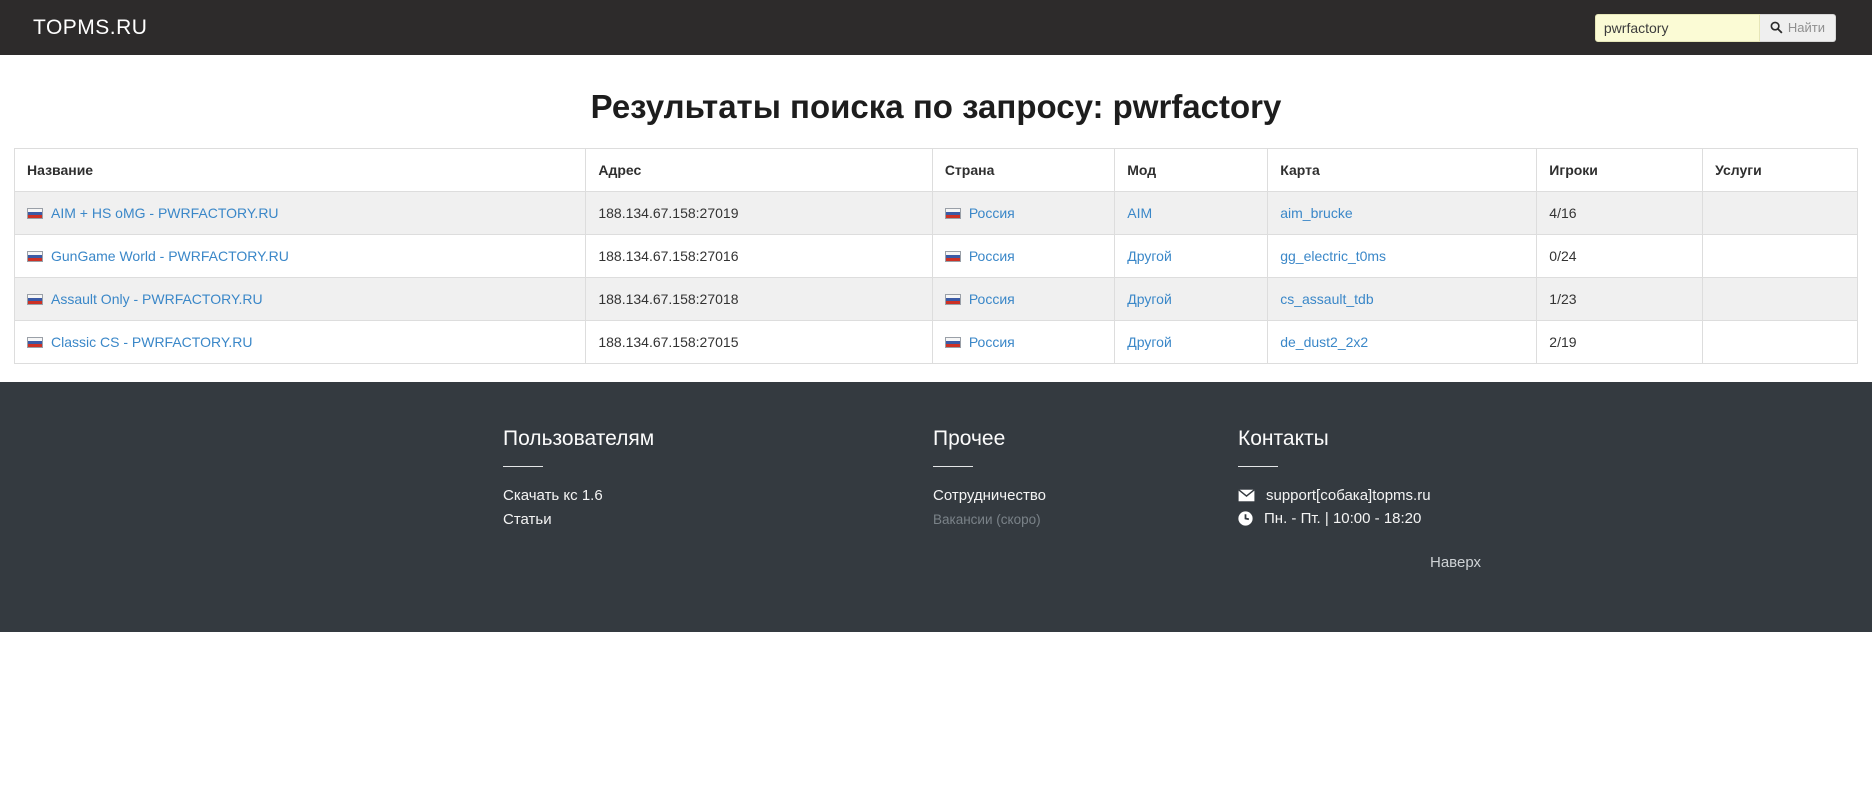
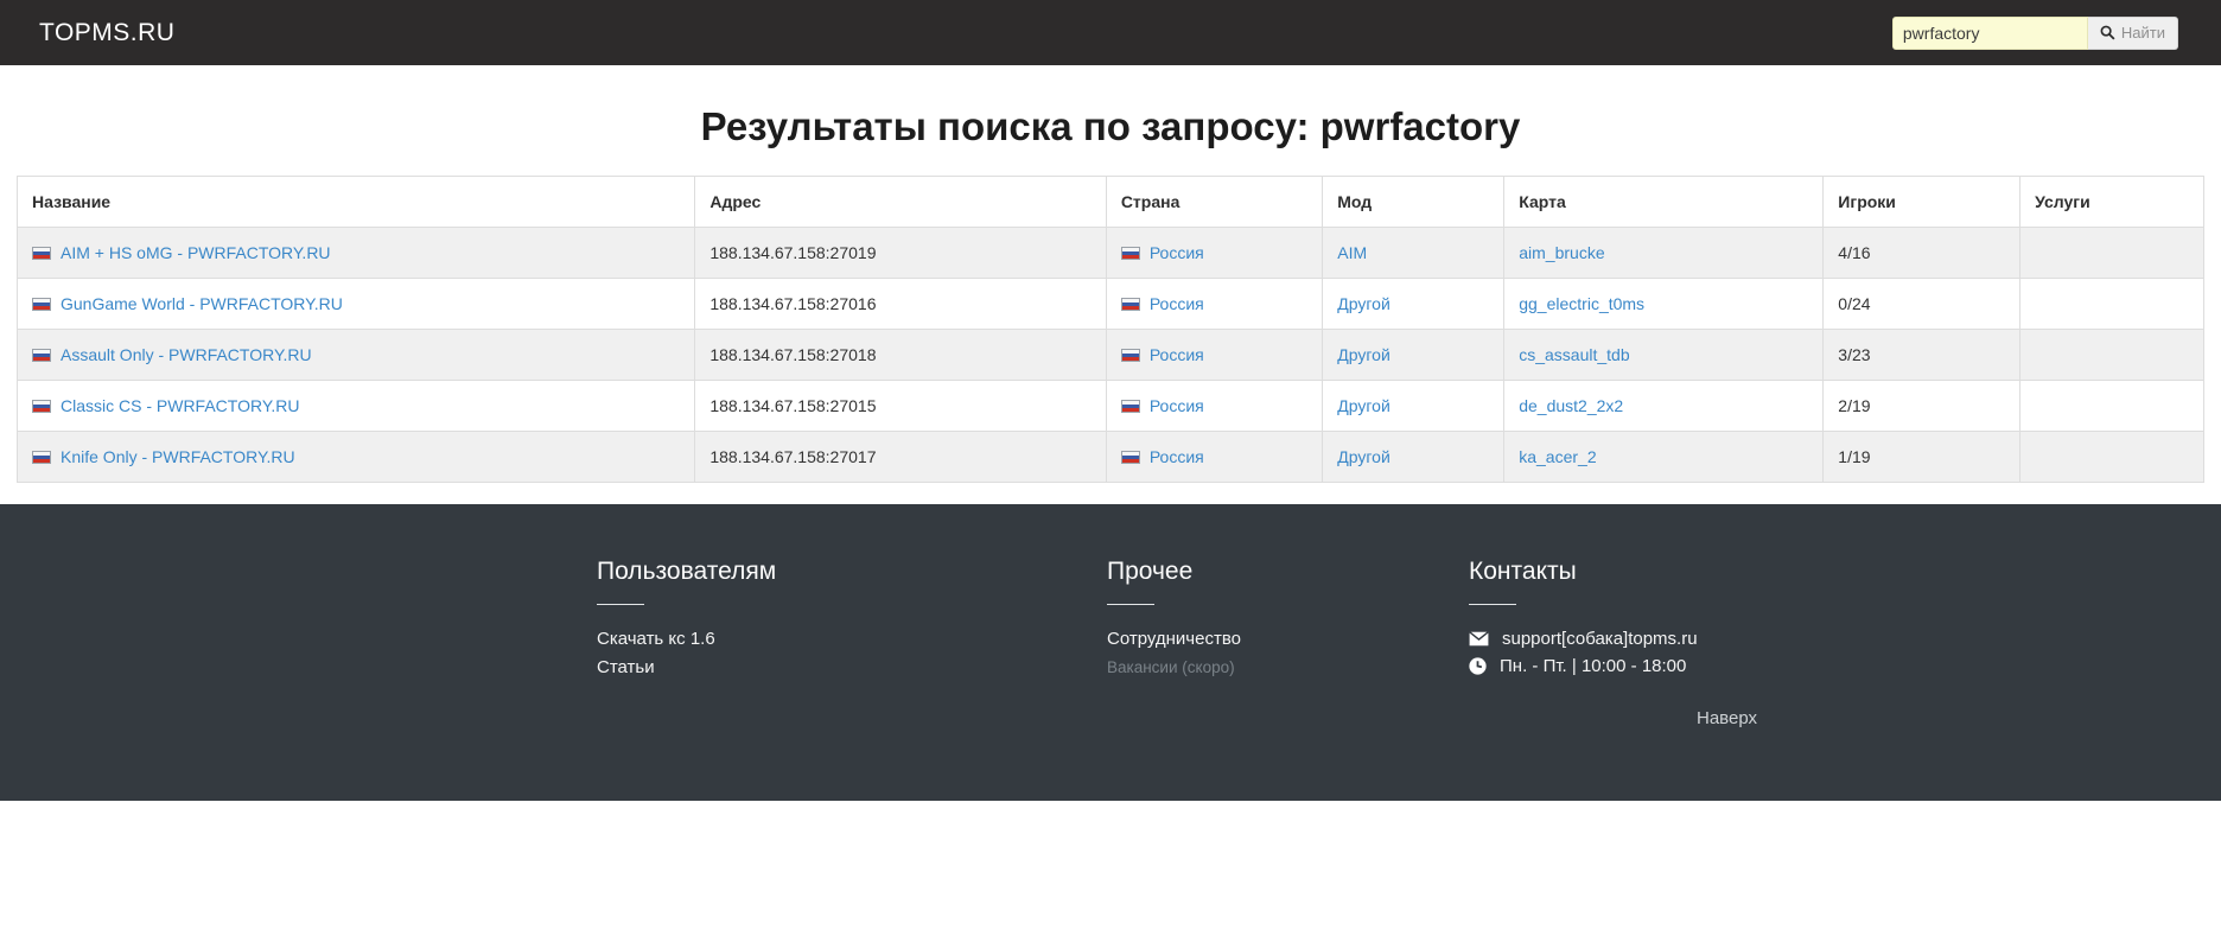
  TOPMS.RU
  pwrfactory
  Найти
  Результаты поиска по запросу: pwrfactory
  Название	Адрес	Страна	Мод	Карта	Игроки	Услуги
  AIM + HS oMG - PWRFACTORY.RU	188.134.67.158:27019	Россия	AIM	aim_brucke	4/16
  GunGame World - PWRFACTORY.RU	188.134.67.158:27016	Россия	Другой	gg_electric_t0ms	0/24
- Assault Only - PWRFACTORY.RU	188.134.67.158:27018	Россия	Другой	cs_assault_tdb	1/23
+ Assault Only - PWRFACTORY.RU	188.134.67.158:27018	Россия	Другой	cs_assault_tdb	3/23
  Classic CS - PWRFACTORY.RU	188.134.67.158:27015	Россия	Другой	de_dust2_2x2	2/19
+ Knife Only - PWRFACTORY.RU	188.134.67.158:27017	Россия	Другой	ka_acer_2	1/19
  Пользователям
  Скачать кс 1.6
  Статьи
  Прочее
  Сотрудничество
  Вакансии (скоро)
  Контакты
  support[собака]topms.ru
- Пн. - Пт. | 10:00 - 18:20
+ Пн. - Пт. | 10:00 - 18:00
  Наверх
